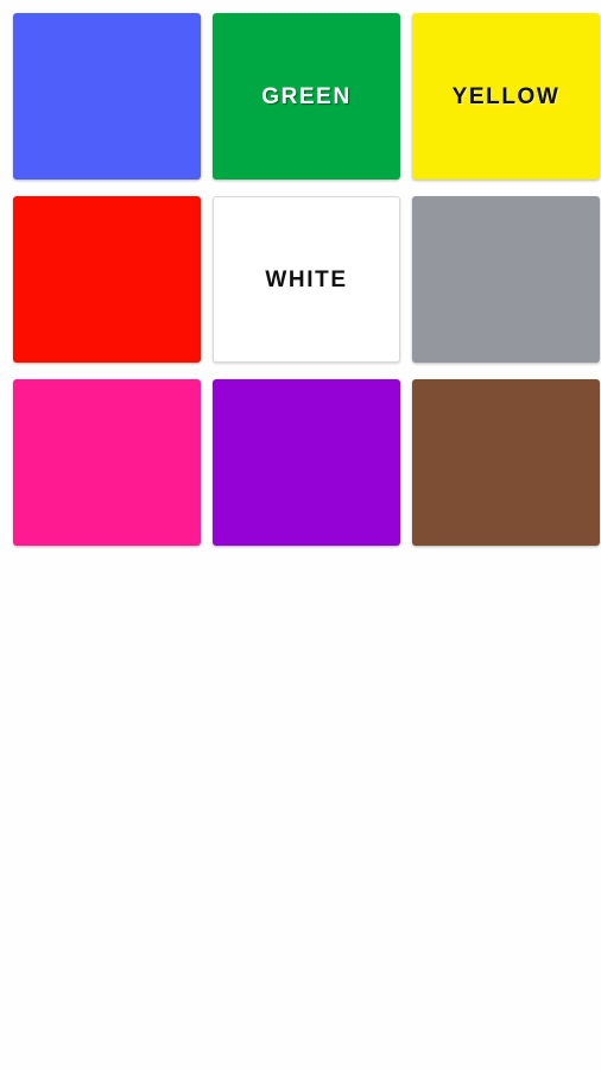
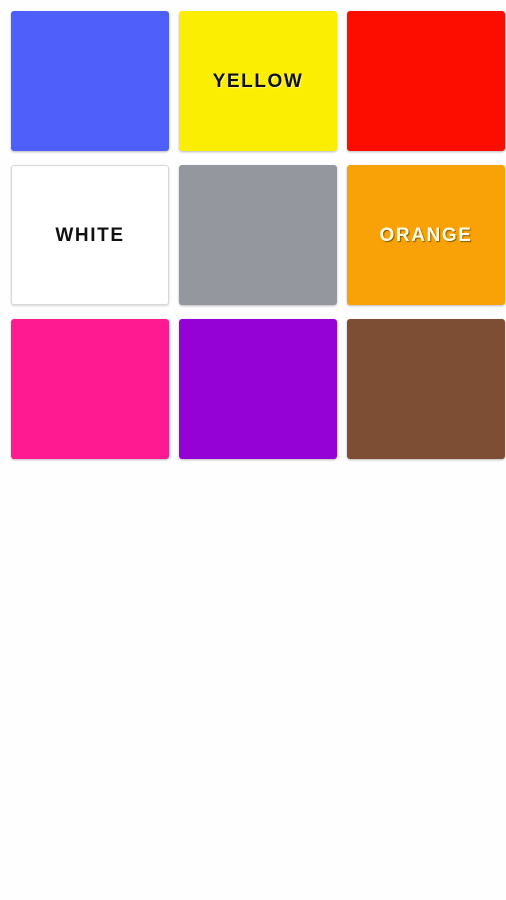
- GREEN
  YELLOW
  WHITE
+ ORANGE
